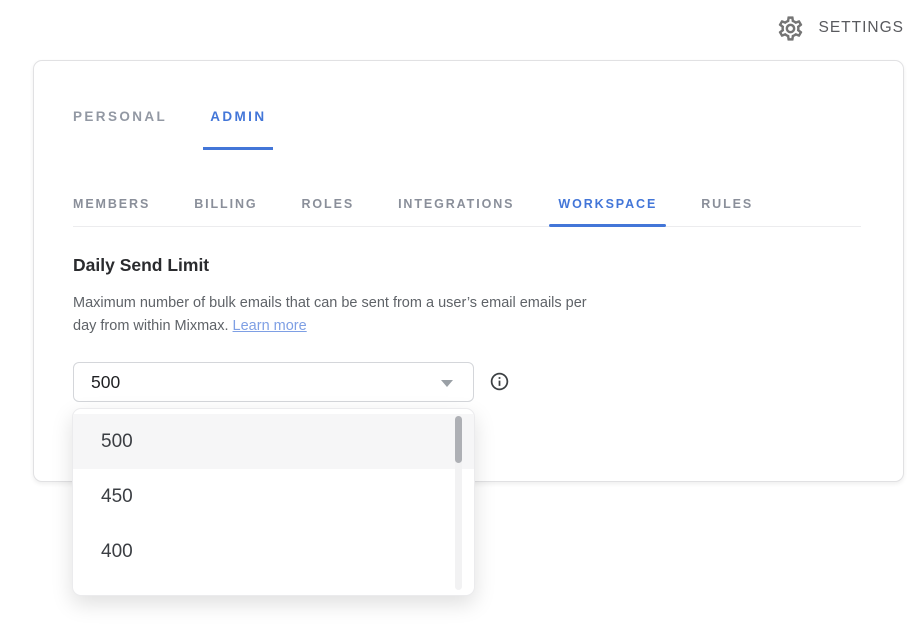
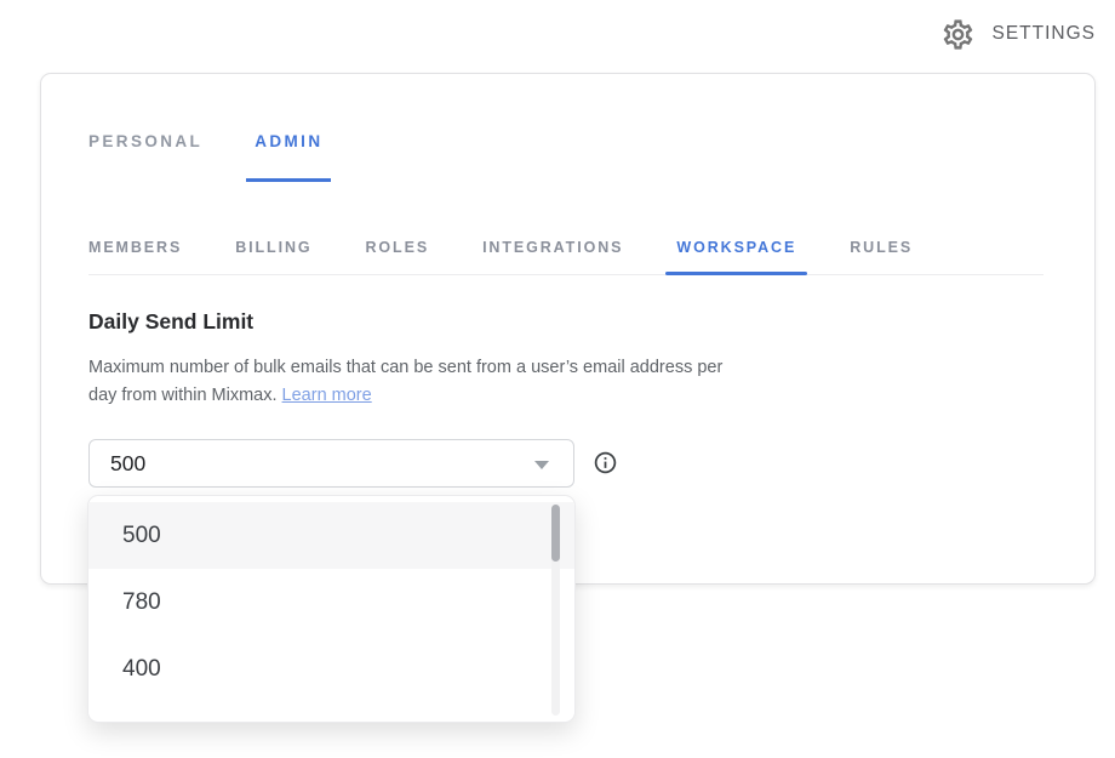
  SETTINGS
  PERSONAL
  ADMIN
  MEMBERS
  BILLING
  ROLES
  INTEGRATIONS
  WORKSPACE
  RULES
  Daily Send Limit
- Maximum number of bulk emails that can be sent from a user’s email emails per
+ Maximum number of bulk emails that can be sent from a user’s email address per
  day from within Mixmax. Learn more
  500
  500
- 450
+ 780
  400
